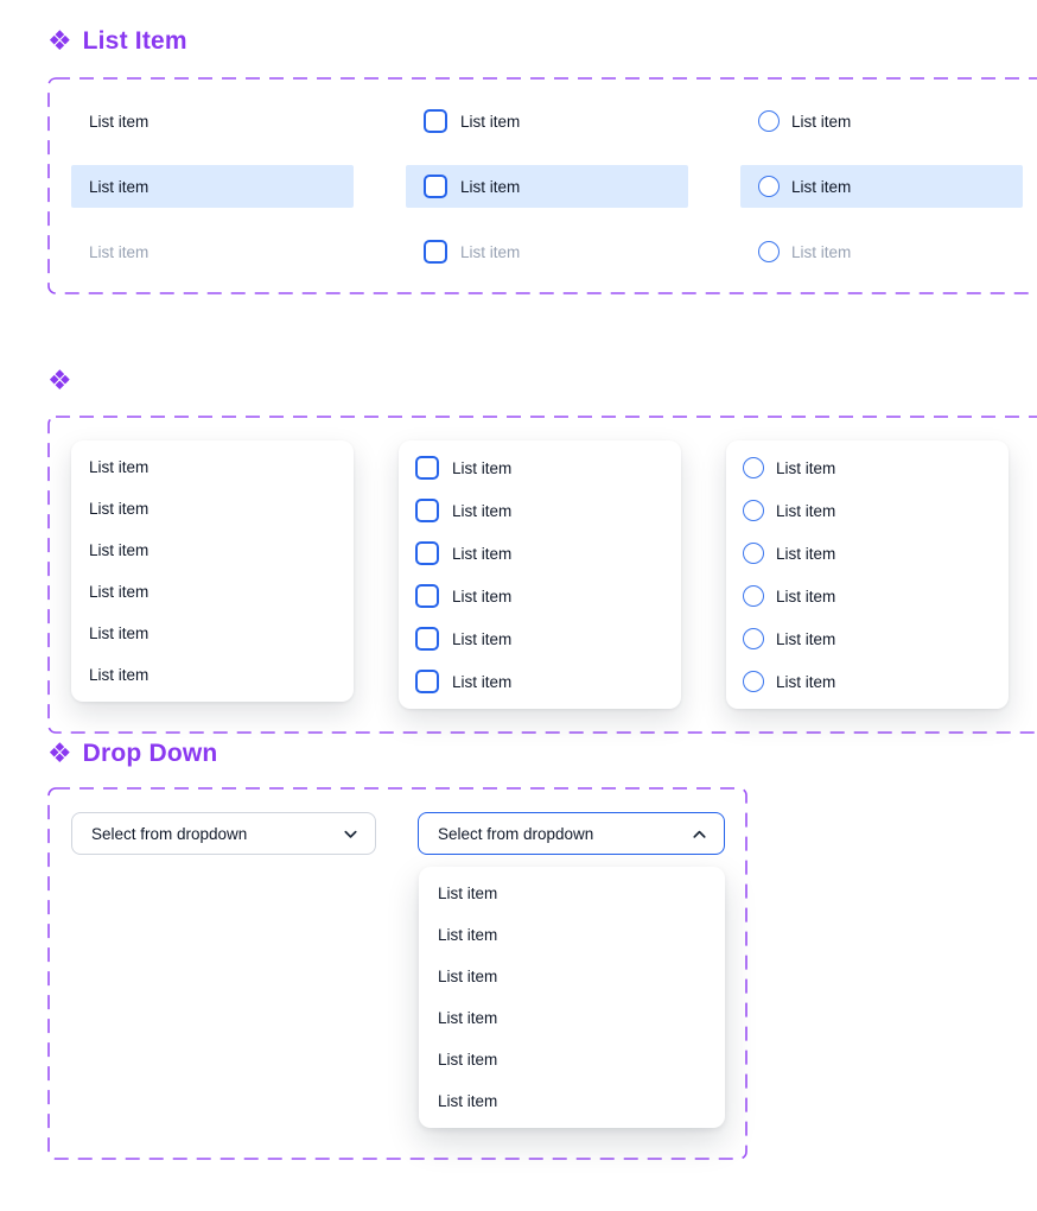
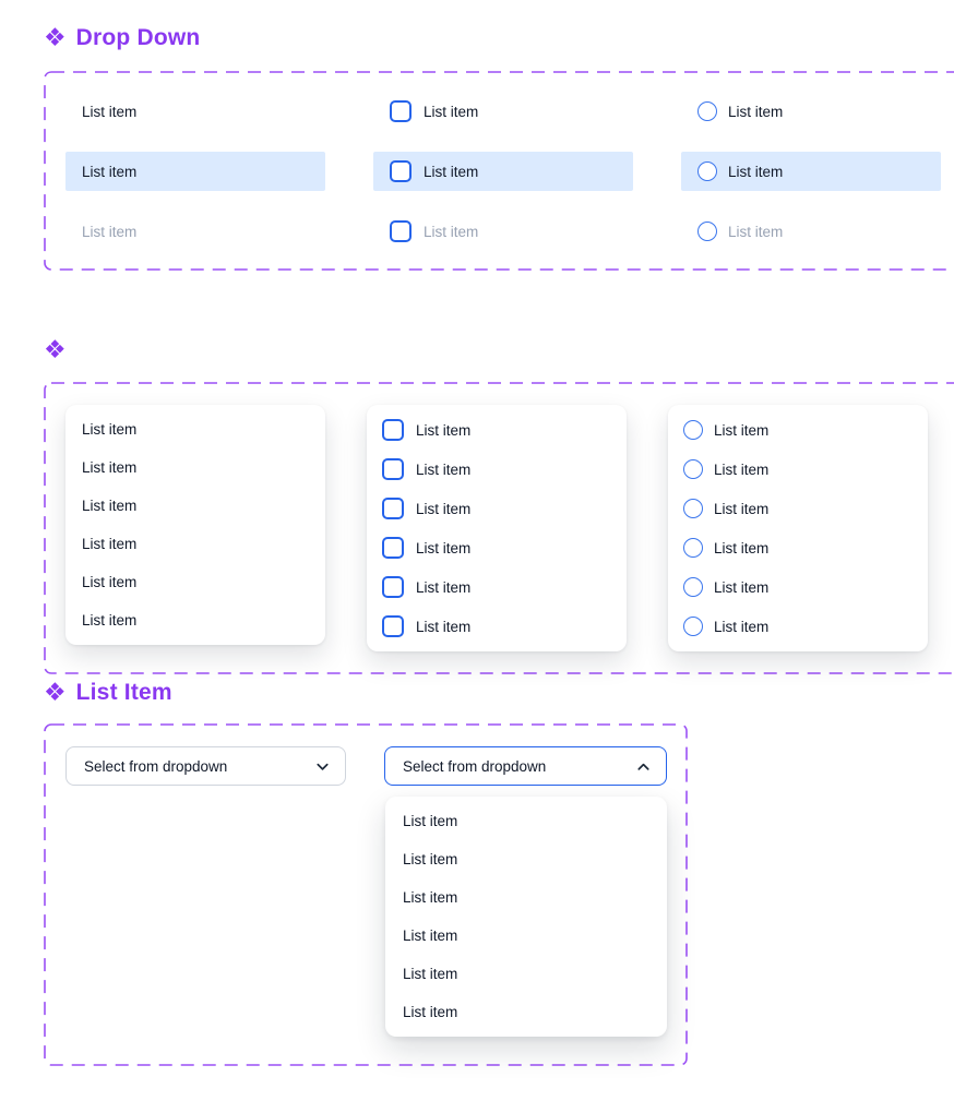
  ❖
- List Item
+ Drop Down
  List item
  List item
  List item
  List item
  List item
  List item
  List item
  List item
  List item
  ❖
  List item
  List item
  List item
  List item
  List item
  List item
  List item
  List item
  List item
  List item
  List item
  List item
  List item
  List item
  List item
  List item
  List item
  List item
  ❖
- Drop Down
+ List Item
  Select from dropdown
  Select from dropdown
  List item
  List item
  List item
  List item
  List item
  List item
